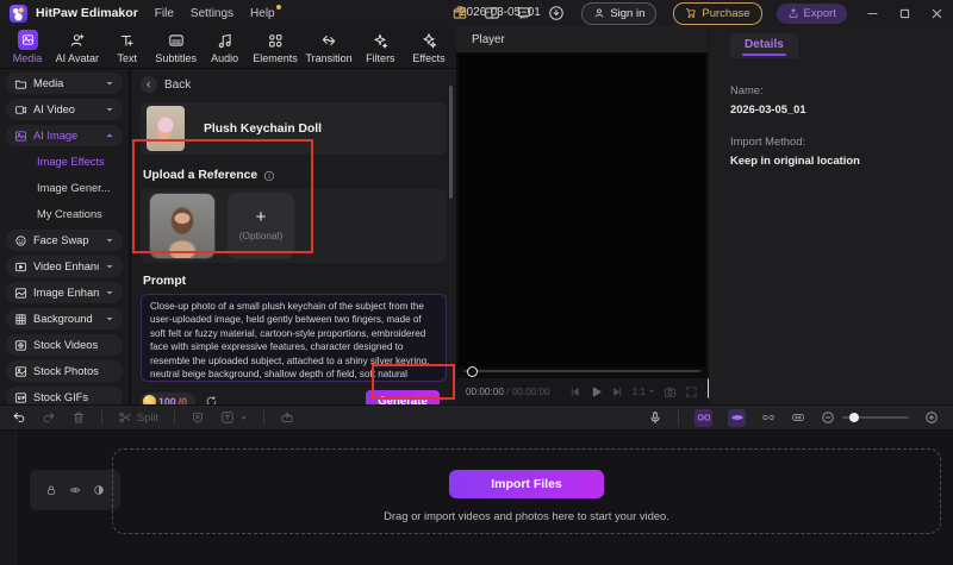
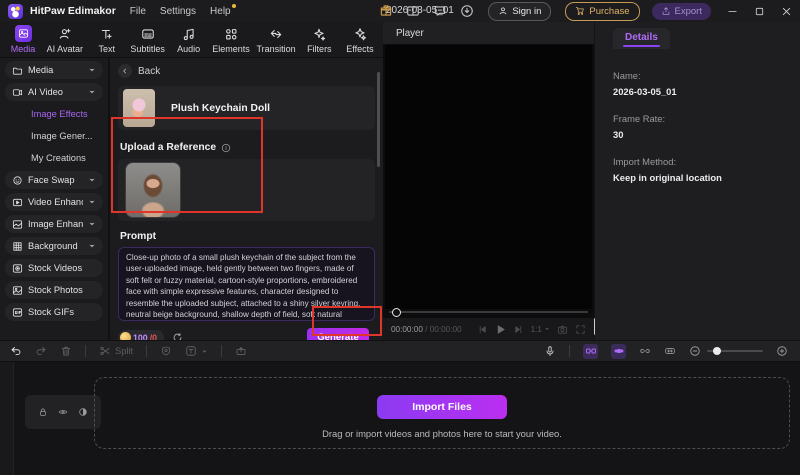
  HitPaw Edimakor
  File
  Settings
  Help
  2026-03-051
  Sign in
  Purchase
  Export
  Media
  AI Avatar
  Text
  Subtitles
  Audio
  Elements
  Transition
  Filters
  Effects
  Media
  AI Video
- AI Image
  Image Effects
  Image Gener...
  My Creations
  Face Swap
  Video Enhan
  Image Enhan
  Background
  Stock Videos
  Stock Photos
  Stock GIFs
  Back
  Plush Keychain Doll
  Upload a Reference
- +
- (Optional)
  Prompt
  Close-up photo of a small plush keychain of the subject from the user-uploaded image, held gently between two fingers, made of soft felt or fuzzy material, cartoon-style proportions, embroidered face with simple expressive features, character designed to resemble the uploaded subject, attached to a shiny silver keyring, neutral beige background, shallow depth of field, soft natural
  100
  /0
  Generate
  Player
  00:00:00 / 00:00:00
  1:1
  Details
  Name:
  2026-03-05_01
+ Frame Rate:
+ 30
  Import Method:
  Keep in original location
  Split
  Import Files
  Drag or import videos and photos here to start your video.
